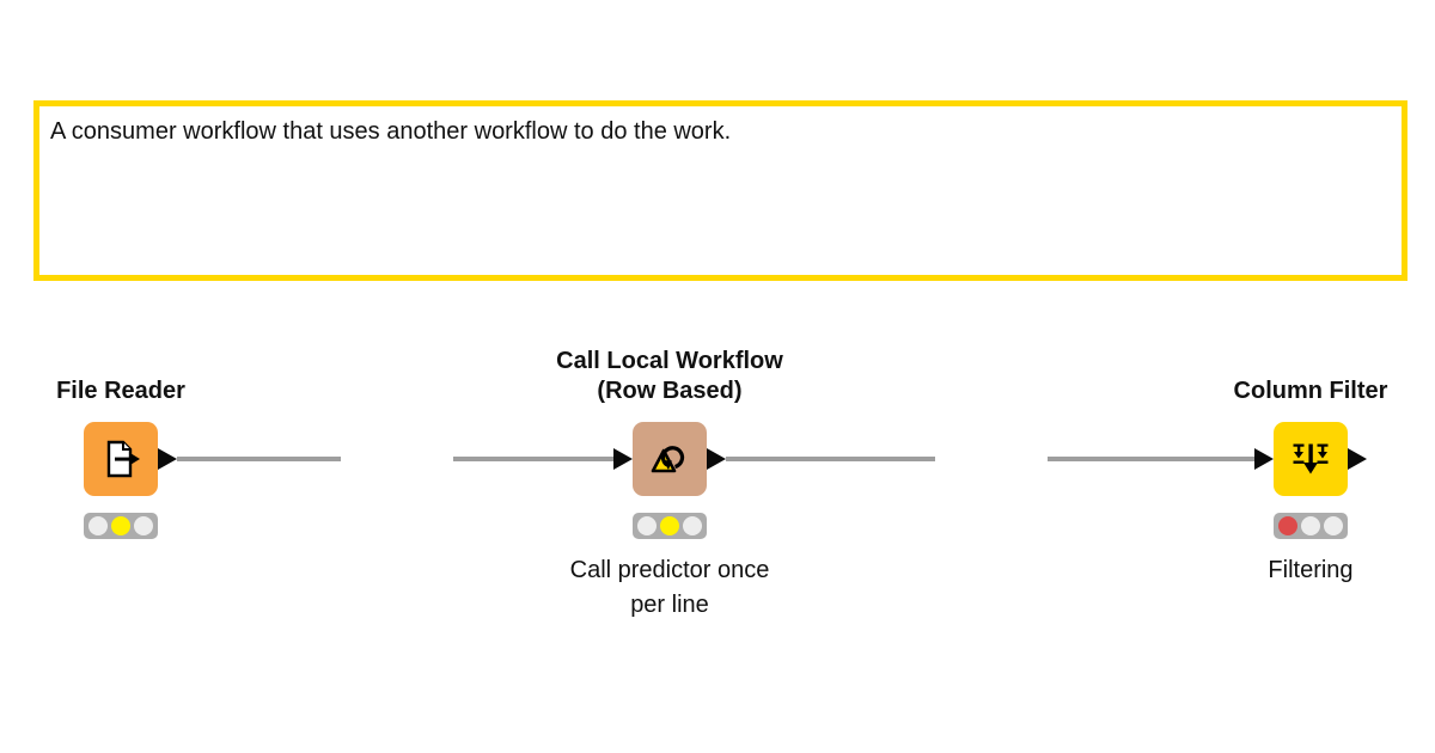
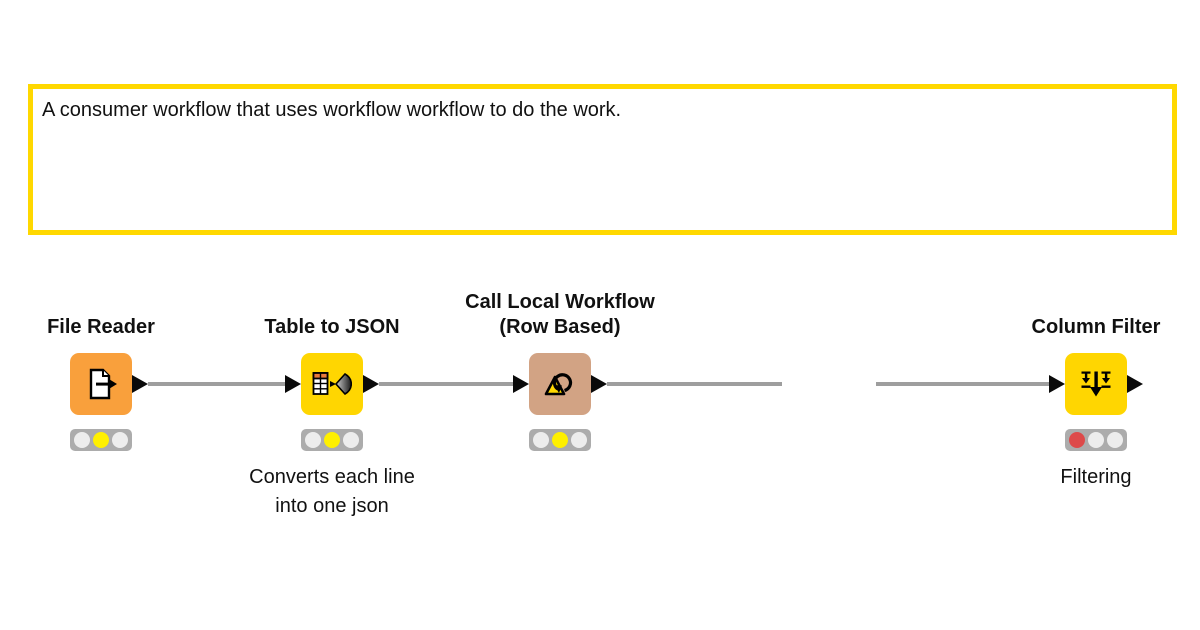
- A consumer workflow that uses another workflow to do the work.
+ A consumer workflow that uses workflow workflow to do the work.
  File Reader
+ Table to JSON
+ Converts each line
+ into one json
  Call Local Workflow
  (Row Based)
- Call predictor once
- per line
  Column Filter
  Filtering
